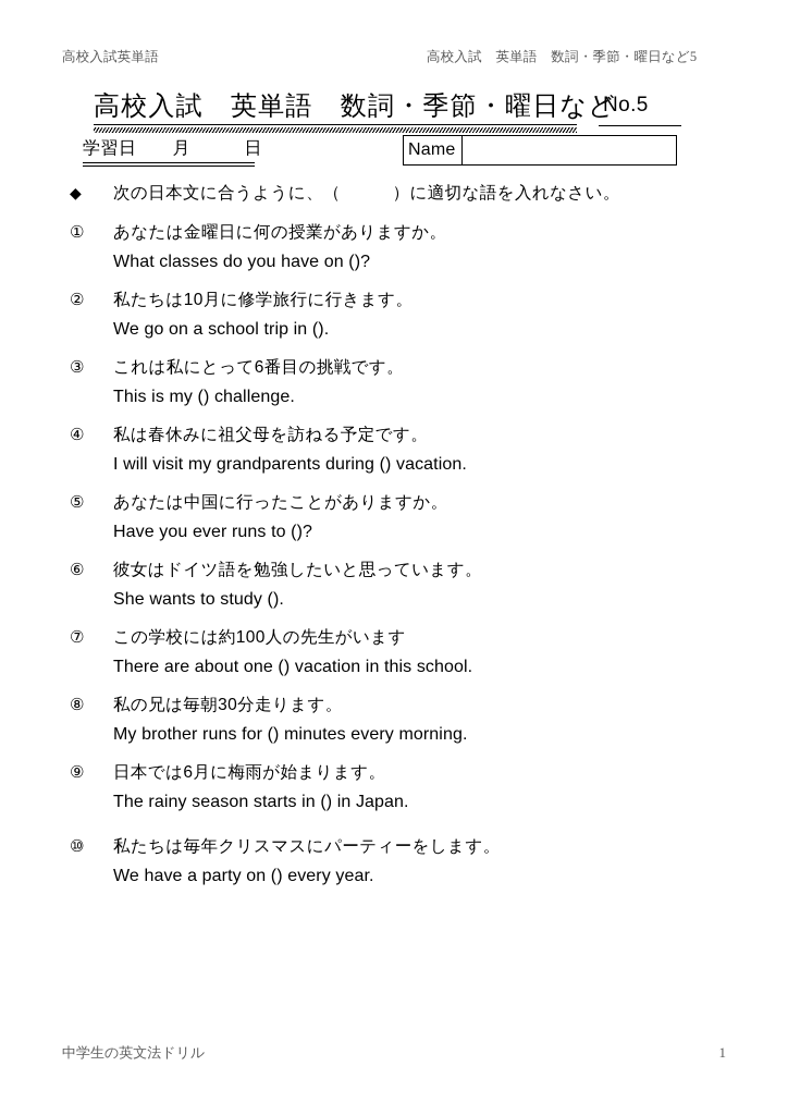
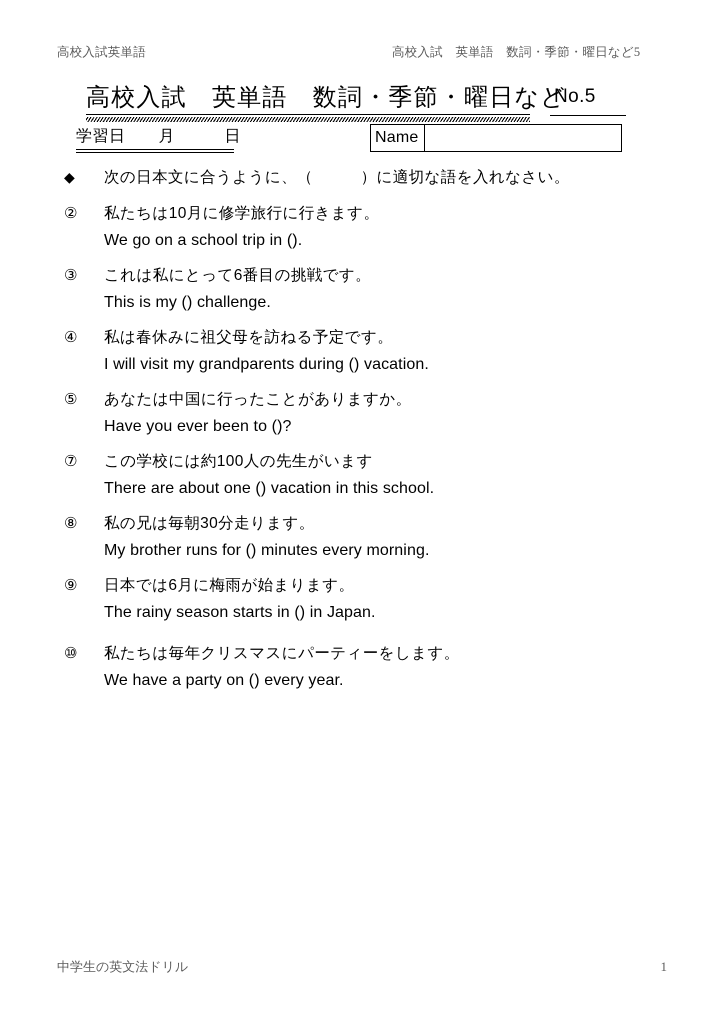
  高校入試英単語
  高校入試 英単語 数詞・季節・曜日など5
  高校入試 英単語 数詞・季節・曜日な
  No.5
  学習日 月 日
  Name
  ◆ 次の日本文に合うように、（ ）に適切な語を入れなさい。
- ① あなたは金曜日に何の授業がありますか。
- What classes do you have on ( )?
  ② 私たちは10月に修学旅行に行きます。
  We go on a school trip in ( ).
  ③ これは私にとって6番目の挑戦です。
  This is my ( ) challenge.
  ④ 私は春休みに祖父母を訪ねる予定です。
  I will visit my grandparents during ( ) vacation.
  ⑤ あなたは中国に行ったことがありますか。
- Have you ever runs to ( )?
+ Have you ever been to ( )?
- ⑥ 彼女はドイツ語を勉強したいと思っています。
- She wants to study ( ).
  ⑦ この学校には約100人の先生がいます
  There are about one ( ) vacation in this school.
  ⑧ 私の兄は毎朝30分走ります。
  My brother runs for ( ) minutes every morning.
  ⑨ 日本では6月に梅雨が始まります。
  The rainy season starts in ( ) in Japan.
  ⑩ 私たちは毎年クリスマスにパーティーをします。
  We have a party on ( ) every year.
  中学生の英文法ドリル
  1
